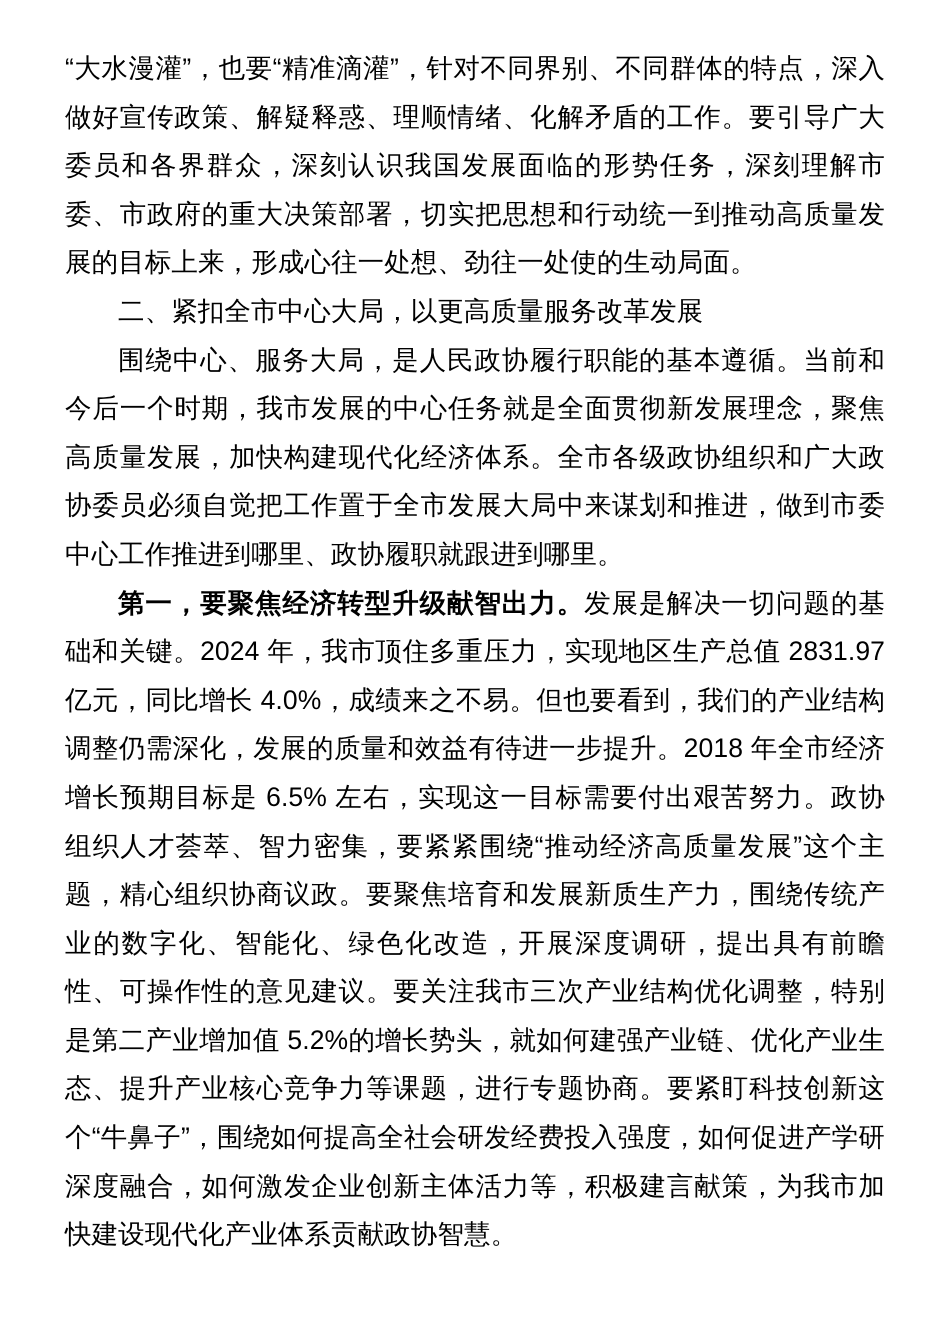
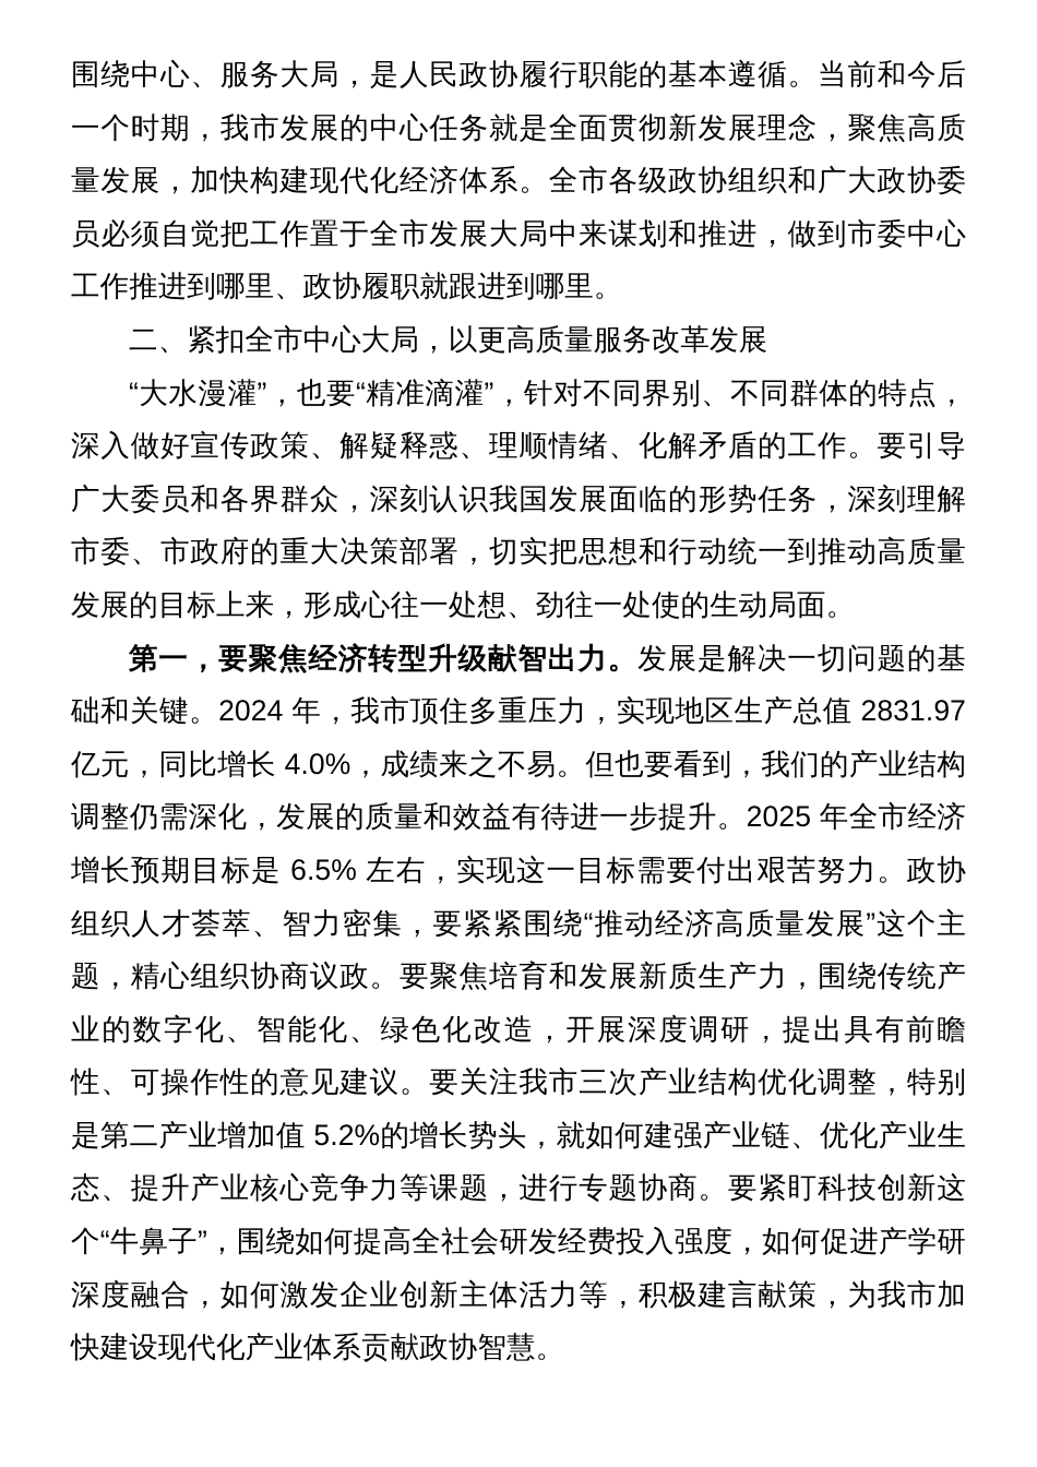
- “大水漫灌”，也要“精准滴灌”，针对不同界别、不同群体的特点，深入做好宣传政策、解疑释惑、理顺情绪、化解矛盾的工作。要引导广大委员和各界群众，深刻认识我国发展面临的形势任务，深刻理解市委、市政府的重大决策部署，切实把思想和行动统一到推动高质量发展的目标上来，形成心往一处想、劲往一处使的生动局面。
+ 围绕中心、服务大局，是人民政协履行职能的基本遵循。当前和今后一个时期，我市发展的中心任务就是全面贯彻新发展理念，聚焦高质量发展，加快构建现代化经济体系。全市各级政协组织和广大政协委员必须自觉把工作置于全市发展大局中来谋划和推进，做到市委中心工作推进到哪里、政协履职就跟进到哪里。
  二、紧扣全市中心大局，以更高质量服务改革发展
- 围绕中心、服务大局，是人民政协履行职能的基本遵循。当前和今后一个时期，我市发展的中心任务就是全面贯彻新发展理念，聚焦高质量发展，加快构建现代化经济体系。全市各级政协组织和广大政协委员必须自觉把工作置于全市发展大局中来谋划和推进，做到市委中心工作推进到哪里、政协履职就跟进到哪里。
+ “大水漫灌”，也要“精准滴灌”，针对不同界别、不同群体的特点，深入做好宣传政策、解疑释惑、理顺情绪、化解矛盾的工作。要引导广大委员和各界群众，深刻认识我国发展面临的形势任务，深刻理解市委、市政府的重大决策部署，切实把思想和行动统一到推动高质量发展的目标上来，形成心往一处想、劲往一处使的生动局面。
- 第一，要聚焦经济转型升级献智出力。发展是解决一切问题的基础和关键。2024 年，我市顶住多重压力，实现地区生产总值 2831.97 亿元，同比增长 4.0%，成绩来之不易。但也要看到，我们的产业结构调整仍需深化，发展的质量和效益有待进一步提升。2018 年全市经济增长预期目标是 6.5% 左右，实现这一目标需要付出艰苦努力。政协组织人才荟萃、智力密集，要紧紧围绕“推动经济高质量发展”这个主题，精心组织协商议政。要聚焦培育和发展新质生产力，围绕传统产业的数字化、智能化、绿色化改造，开展深度调研，提出具有前瞻性、可操作性的意见建议。要关注我市三次产业结构优化调整，特别是第二产业增加值 5.2%的增长势头，就如何建强产业链、优化产业生态、提升产业核心竞争力等课题，进行专题协商。要紧盯科技创新这个“牛鼻子”，围绕如何提高全社会研发经费投入强度，如何促进产学研深度融合，如何激发企业创新主体活力等，积极建言献策，为我市加快建设现代化产业体系贡献政协智慧。
+ 第一，要聚焦经济转型升级献智出力。发展是解决一切问题的基础和关键。2024 年，我市顶住多重压力，实现地区生产总值 2831.97 亿元，同比增长 4.0%，成绩来之不易。但也要看到，我们的产业结构调整仍需深化，发展的质量和效益有待进一步提升。2025 年全市经济增长预期目标是 6.5% 左右，实现这一目标需要付出艰苦努力。政协组织人才荟萃、智力密集，要紧紧围绕“推动经济高质量发展”这个主题，精心组织协商议政。要聚焦培育和发展新质生产力，围绕传统产业的数字化、智能化、绿色化改造，开展深度调研，提出具有前瞻性、可操作性的意见建议。要关注我市三次产业结构优化调整，特别是第二产业增加值 5.2%的增长势头，就如何建强产业链、优化产业生态、提升产业核心竞争力等课题，进行专题协商。要紧盯科技创新这个“牛鼻子”，围绕如何提高全社会研发经费投入强度，如何促进产学研深度融合，如何激发企业创新主体活力等，积极建言献策，为我市加快建设现代化产业体系贡献政协智慧。
